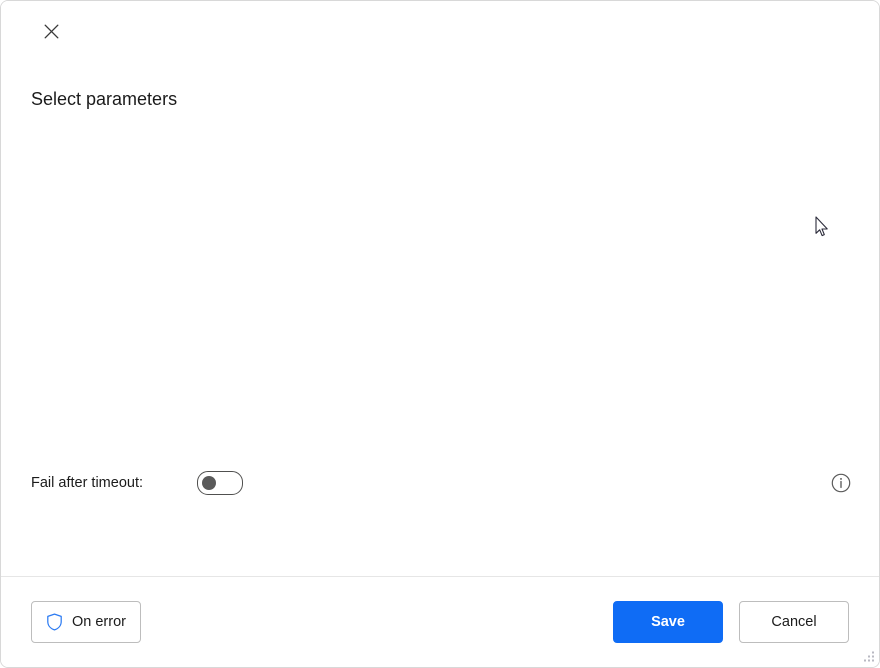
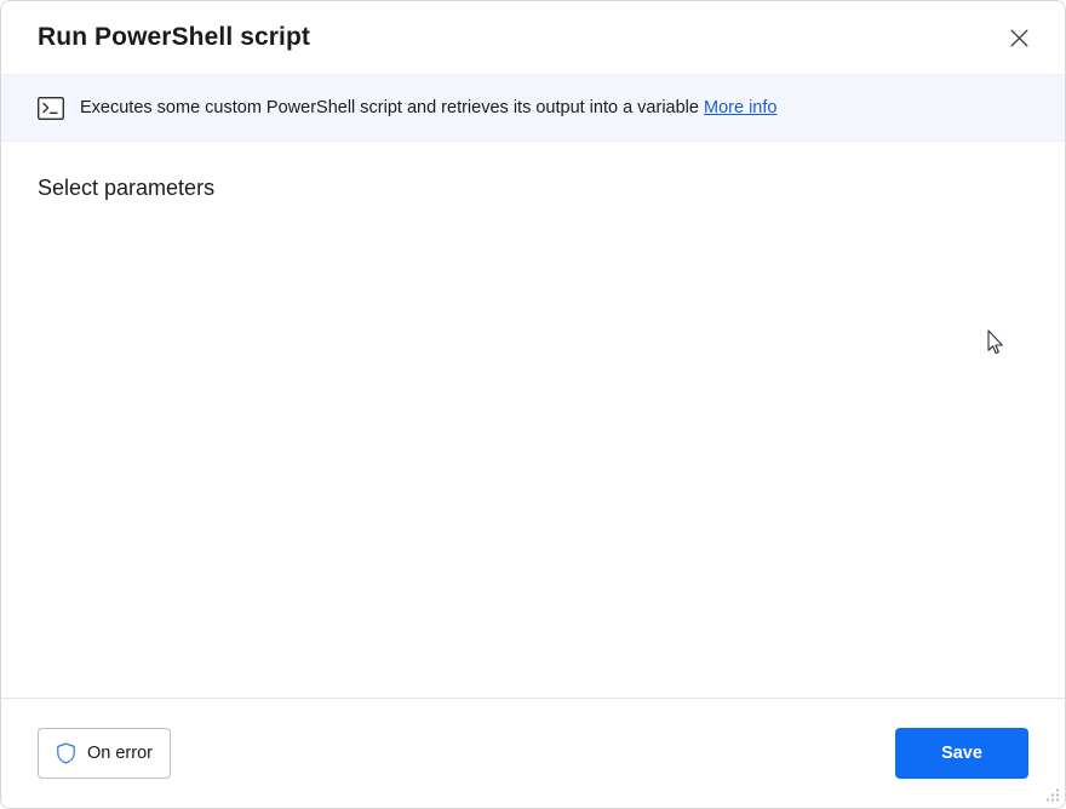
+ Run PowerShell script
+ Executes some custom PowerShell script and retrieves its output into a variable More info
  Select parameters
- Fail after timeout:
  On error
  Save
- Cancel
